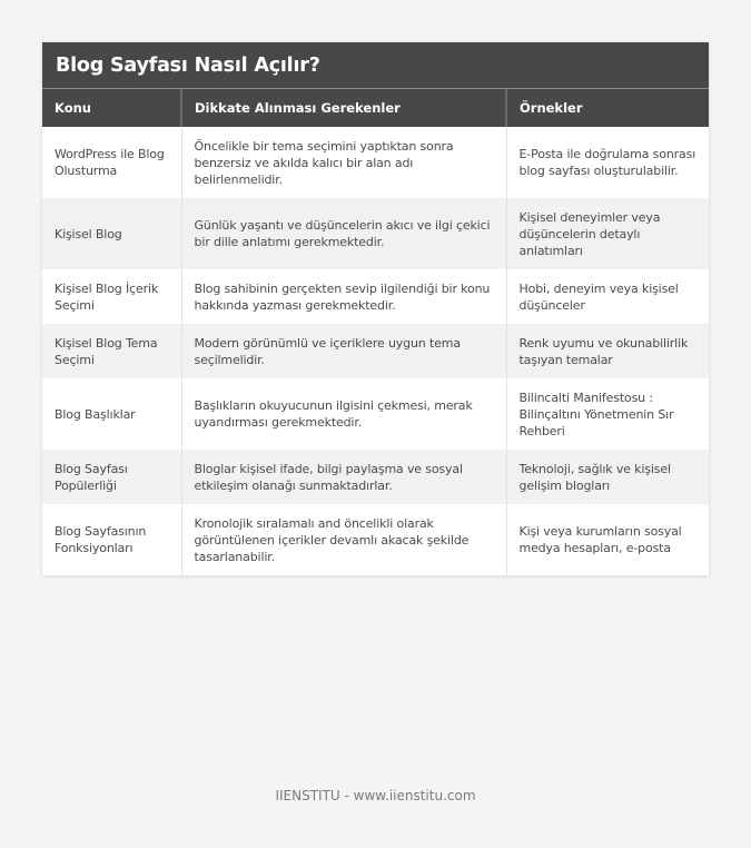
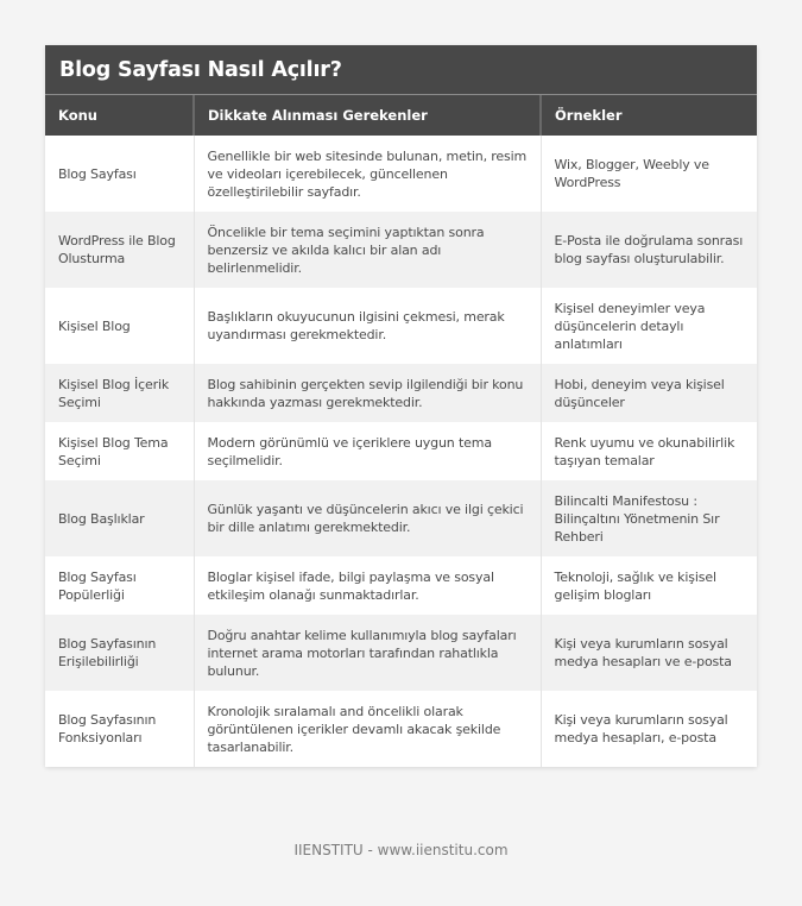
  Blog Sayfası Nasıl Açılır?
  Konu	Dikkate Alınması Gerekenler	Örnekler
+ Blog Sayfası	Genellikle bir web sitesinde bulunan, metin, resim ve videoları içerebilecek, güncellenen özelleştirilebilir sayfadır.	Wix, Blogger, Weebly ve WordPress
  WordPress ile Blog Olusturma	Öncelikle bir tema seçimini yaptıktan sonra benzersiz ve akılda kalıcı bir alan adı belirlenmelidir.	E-Posta ile doğrulama sonrası blog sayfası oluşturulabilir.
- Kişisel Blog	Günlük yaşantı ve düşüncelerin akıcı ve ilgi çekici bir dille anlatımı gerekmektedir.	Kişisel deneyimler veya düşüncelerin detaylı anlatımları
+ Kişisel Blog	Başlıkların okuyucunun ilgisini çekmesi, merak uyandırması gerekmektedir.	Kişisel deneyimler veya düşüncelerin detaylı anlatımları
  Kişisel Blog İçerik Seçimi	Blog sahibinin gerçekten sevip ilgilendiği bir konu hakkında yazması gerekmektedir.	Hobi, deneyim veya kişisel düşünceler
  Kişisel Blog Tema Seçimi	Modern görünümlü ve içeriklere uygun tema seçilmelidir.	Renk uyumu ve okunabilirlik taşıyan temalar
- Blog Başlıklar	Başlıkların okuyucunun ilgisini çekmesi, merak uyandırması gerekmektedir.	Bilincalti Manifestosu : Bilinçaltını Yönetmenin Sır Rehberi
+ Blog Başlıklar	Günlük yaşantı ve düşüncelerin akıcı ve ilgi çekici bir dille anlatımı gerekmektedir.	Bilincalti Manifestosu : Bilinçaltını Yönetmenin Sır Rehberi
  Blog Sayfası Popülerliği	Bloglar kişisel ifade, bilgi paylaşma ve sosyal etkileşim olanağı sunmaktadırlar.	Teknoloji, sağlık ve kişisel gelişim blogları
+ Blog Sayfasının Erişilebilirliği	Doğru anahtar kelime kullanımıyla blog sayfaları internet arama motorları tarafından rahatlıkla bulunur.	Kişi veya kurumların sosyal medya hesapları ve e-posta
  Blog Sayfasının Fonksiyonları	Kronolojik sıralamalı and öncelikli olarak görüntülenen içerikler devamlı akacak şekilde tasarlanabilir.	Kişi veya kurumların sosyal medya hesapları, e-posta
  IIENSTITU - www.iienstitu.com
